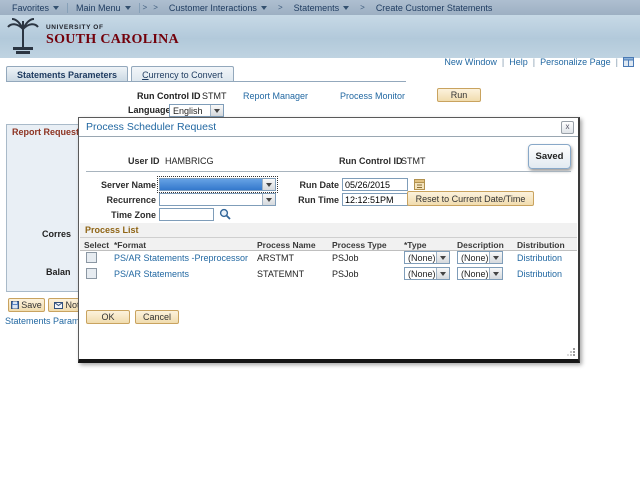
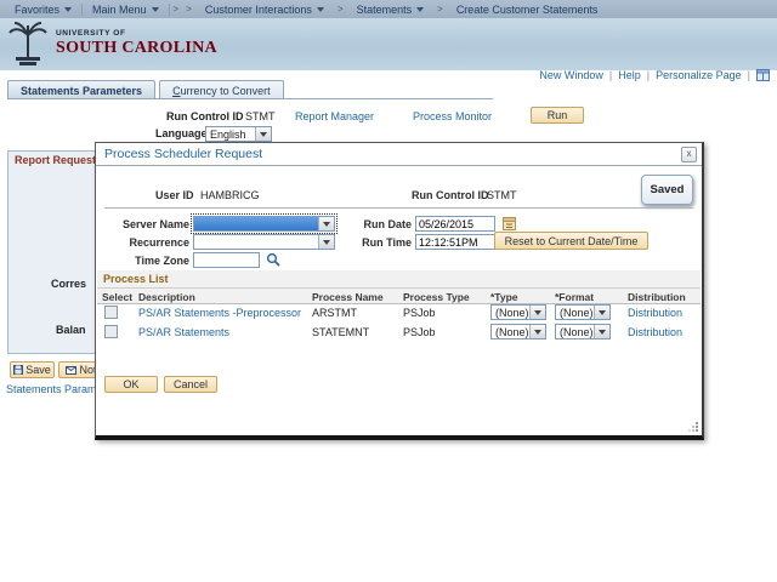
  Favorites
  Main Menu
  >
  >
  Customer Interactions
  >
  Statements
  >
  Create Customer Statements
  SOUTH CAROLINA
  New Window
  |
  Help
  |
  Personalize Page
  |
  Statements Parameters
  Currency to Convert
  Run Control ID
  STMT
  Report Manager
  Process Monitor
  Run
  Language
  English
  Report Reques
  Corres
  Balan
  Save
  Statements Param
  Process Scheduler Request
  x
  Saved
  User ID
  HAMBRICG
  Run Control ID
  STMT
  Server Name
  Run Date
  05/26/2015
  Recurrence
  Run Time
  12:12:51PM
  Reset to Current Date/Time
  Time Zone
  Process List
  Select
- *Format
+ Description
  Process Name
  Process Type
  *Type
- Description
+ *Format
  Distribution
  PS/AR Statements -Preprocessor
  ARSTMT
  PSJob
  (None)
  (None)
  Distribution
  PS/AR Statements
  STATEMNT
  PSJob
  (None)
  (None)
  Distribution
  OK
  Cancel
